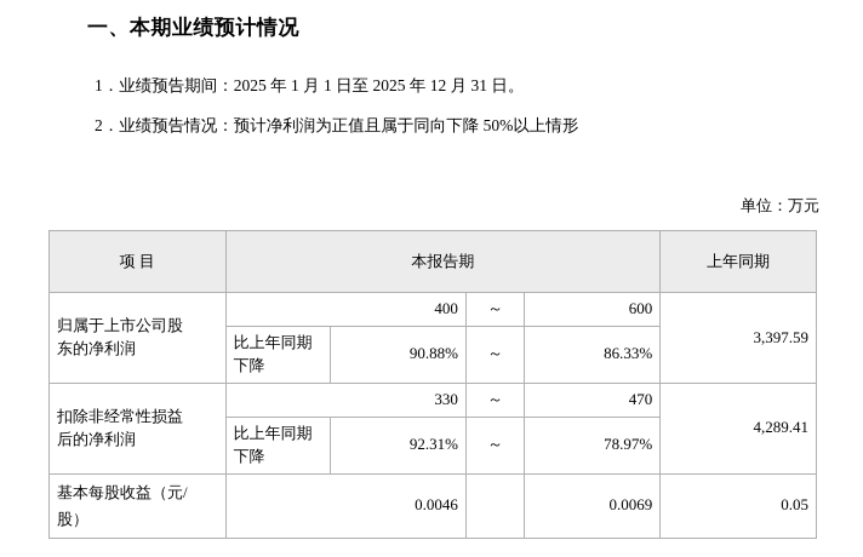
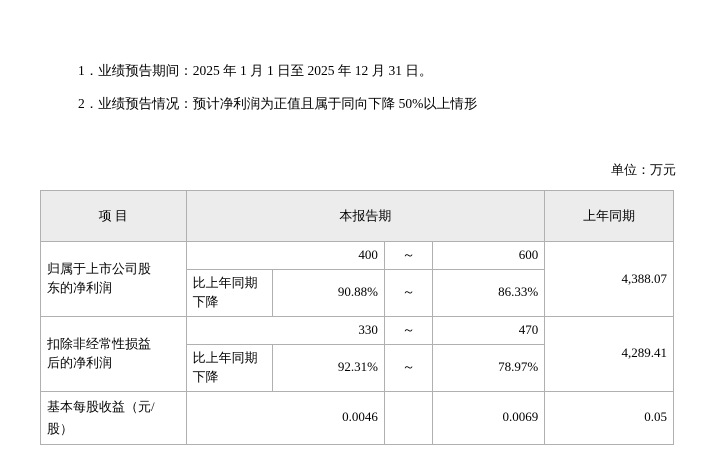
- 一、本期业绩预计情况
  1．业绩预告期间：2025 年 1 月 1 日至 2025 年 12 月 31 日。
  2．业绩预告情况：预计净利润为正值且属于同向下降 50%以上情形
  单位：万元
  项 目	本报告期	上年同期
- 归属于上市公司股 东的净利润	400	～	600	3,397.59
+ 归属于上市公司股 东的净利润	400	～	600	4,388.07
  比上年同期 下降	90.88%	～	86.33%
  扣除非经常性损益 后的净利润	330	～	470	4,289.41
  比上年同期 下降	92.31%	～	78.97%
  基本每股收益（元/ 股）	0.0046		0.0069	0.05
